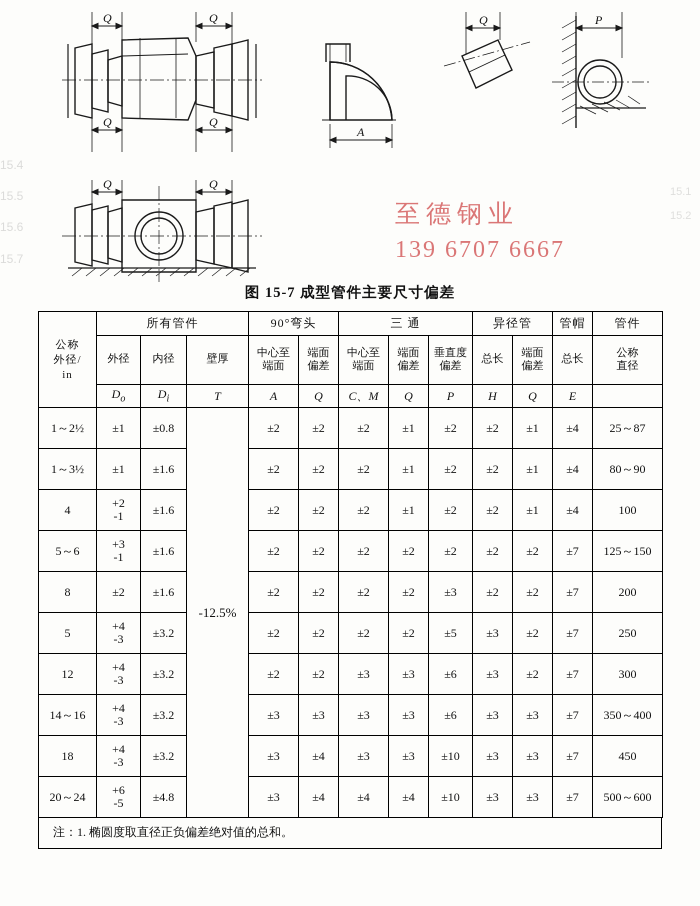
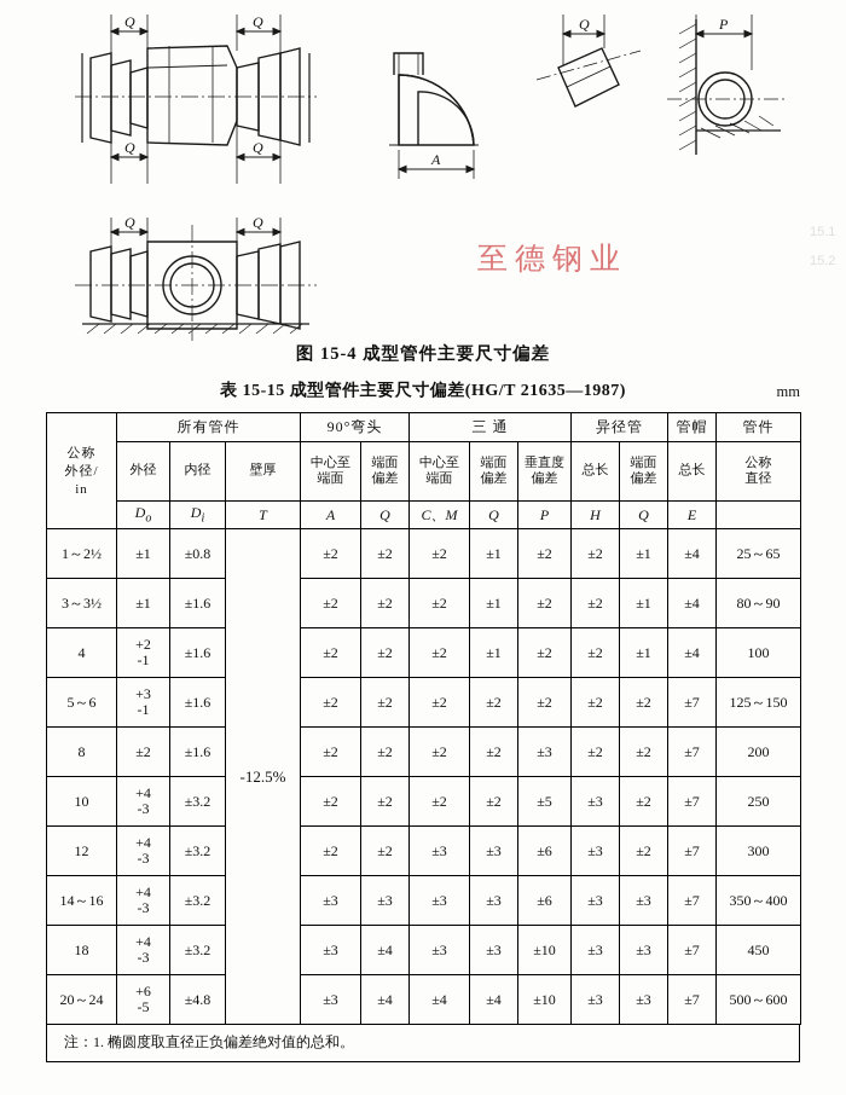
  Q
  Q
  Q
  Q
  Q
  Q
  A
  Q
  P
  至德钢业
- 139 6707 6667
- 图 15-7 成型管件主要尺寸偏差
+ 图 15-4 成型管件主要尺寸偏差
+ 表 15-15 成型管件主要尺寸偏差(HG/T 21635—1987)
+ mm
  公称外径/in	所有管件	90°弯头	三 通	异径管	管帽	管件
  外径	内径	壁厚	中心至端面	端面偏差	中心至端面	端面偏差	垂直度偏差	总长	端面偏差	总长	公称直径
  Do	Di	T	A	Q	C、M	Q	P	H	Q	E
- 1～2½	±1	±0.8	-12.5%	±2	±2	±2	±1	±2	±2	±1	±4	25～87
+ 1～2½	±1	±0.8	-12.5%	±2	±2	±2	±1	±2	±2	±1	±4	25～65
- 1～3½	±1	±1.6	±2	±2	±2	±1	±2	±2	±1	±4	80～90
+ 3～3½	±1	±1.6	±2	±2	±2	±1	±2	±2	±1	±4	80～90
  4	+2-1	±1.6	±2	±2	±2	±1	±2	±2	±1	±4	100
  5～6	+3-1	±1.6	±2	±2	±2	±2	±2	±2	±2	±7	125～150
  8	±2	±1.6	±2	±2	±2	±2	±3	±2	±2	±7	200
- 5	+4-3	±3.2	±2	±2	±2	±2	±5	±3	±2	±7	250
+ 10	+4-3	±3.2	±2	±2	±2	±2	±5	±3	±2	±7	250
  12	+4-3	±3.2	±2	±2	±3	±3	±6	±3	±2	±7	300
  14～16	+4-3	±3.2	±3	±3	±3	±3	±6	±3	±3	±7	350～400
  18	+4-3	±3.2	±3	±4	±3	±3	±10	±3	±3	±7	450
  20～24	+6-5	±4.8	±3	±4	±4	±4	±10	±3	±3	±7	500～600
  注：1. 椭圆度取直径正负偏差绝对值的总和。
- 15.4
- 15.5
- 15.6
- 15.7
  15.1
  15.2
